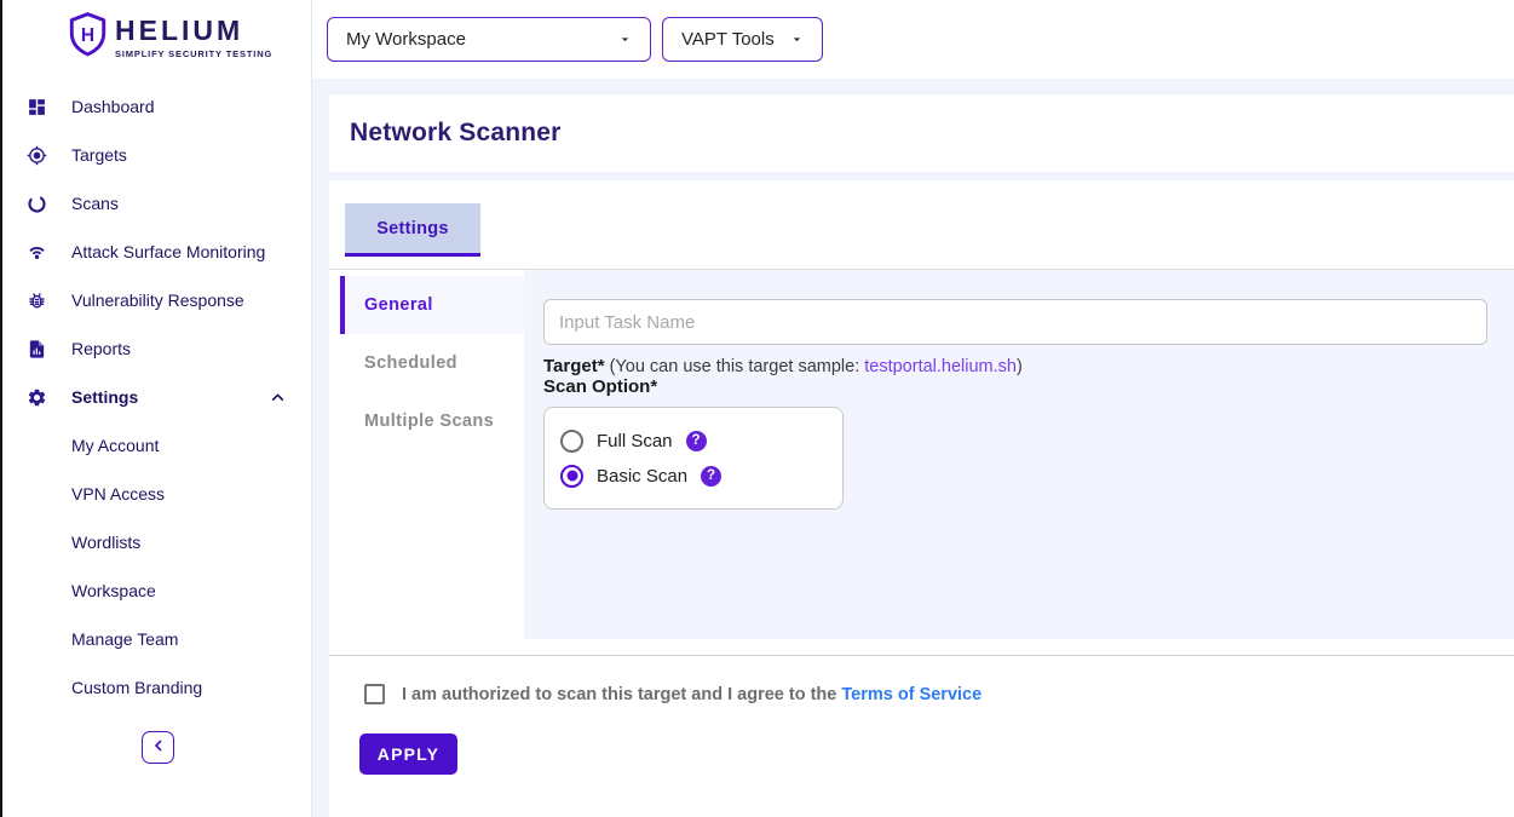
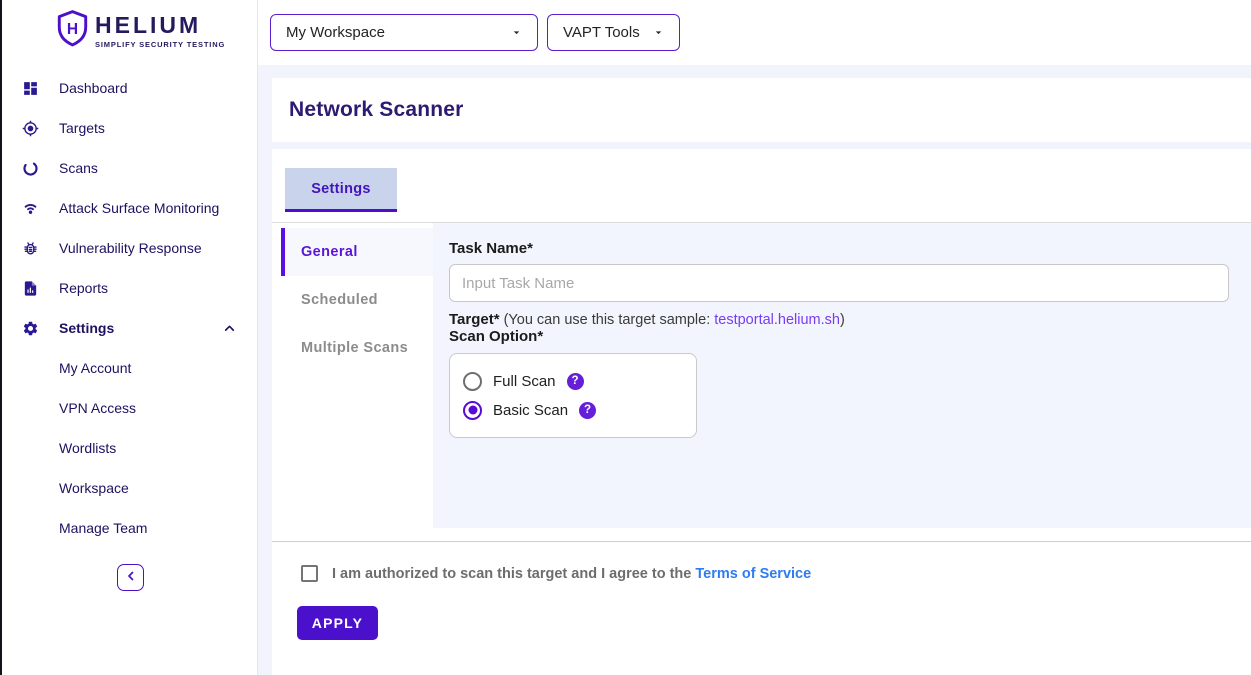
  H
  HELIUM
  SIMPLIFY SECURITY TESTING
  Dashboard
  Targets
  Scans
  Attack Surface Monitoring
  Vulnerability Response
  Reports
  Settings
  My Account
  VPN Access
  Wordlists
  Workspace
  Manage Team
- Custom Branding
  My Workspace
  VAPT Tools
  Network Scanner
  Settings
  General
  Scheduled
  Multiple Scans
+ Task Name*
  Input Task Name
  Target* (You can use this target sample: testportal.helium.sh)
  Scan Option*
  Full Scan
  ?
  Basic Scan
  ?
  I am authorized to scan this target and I agree to the Terms of Service
  APPLY
